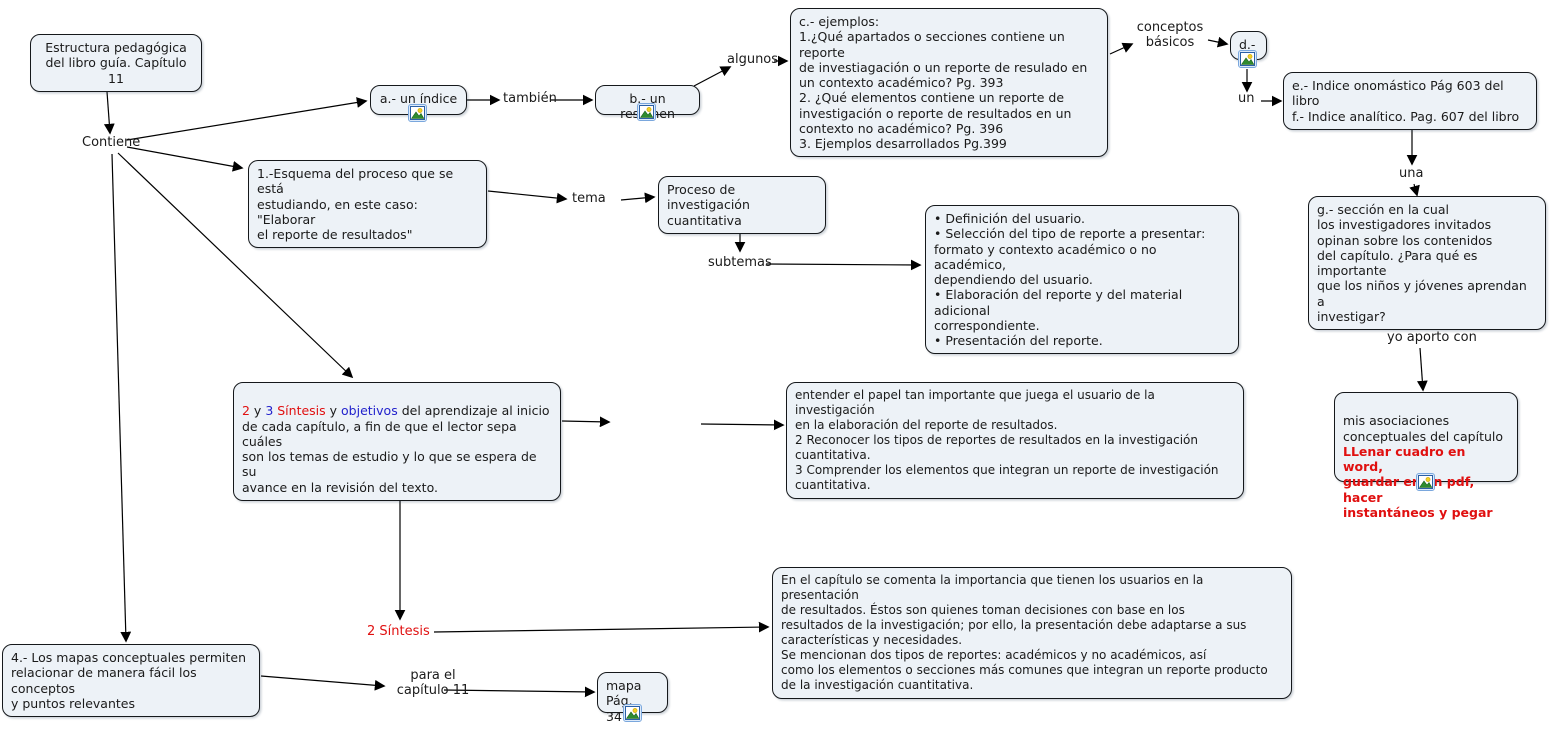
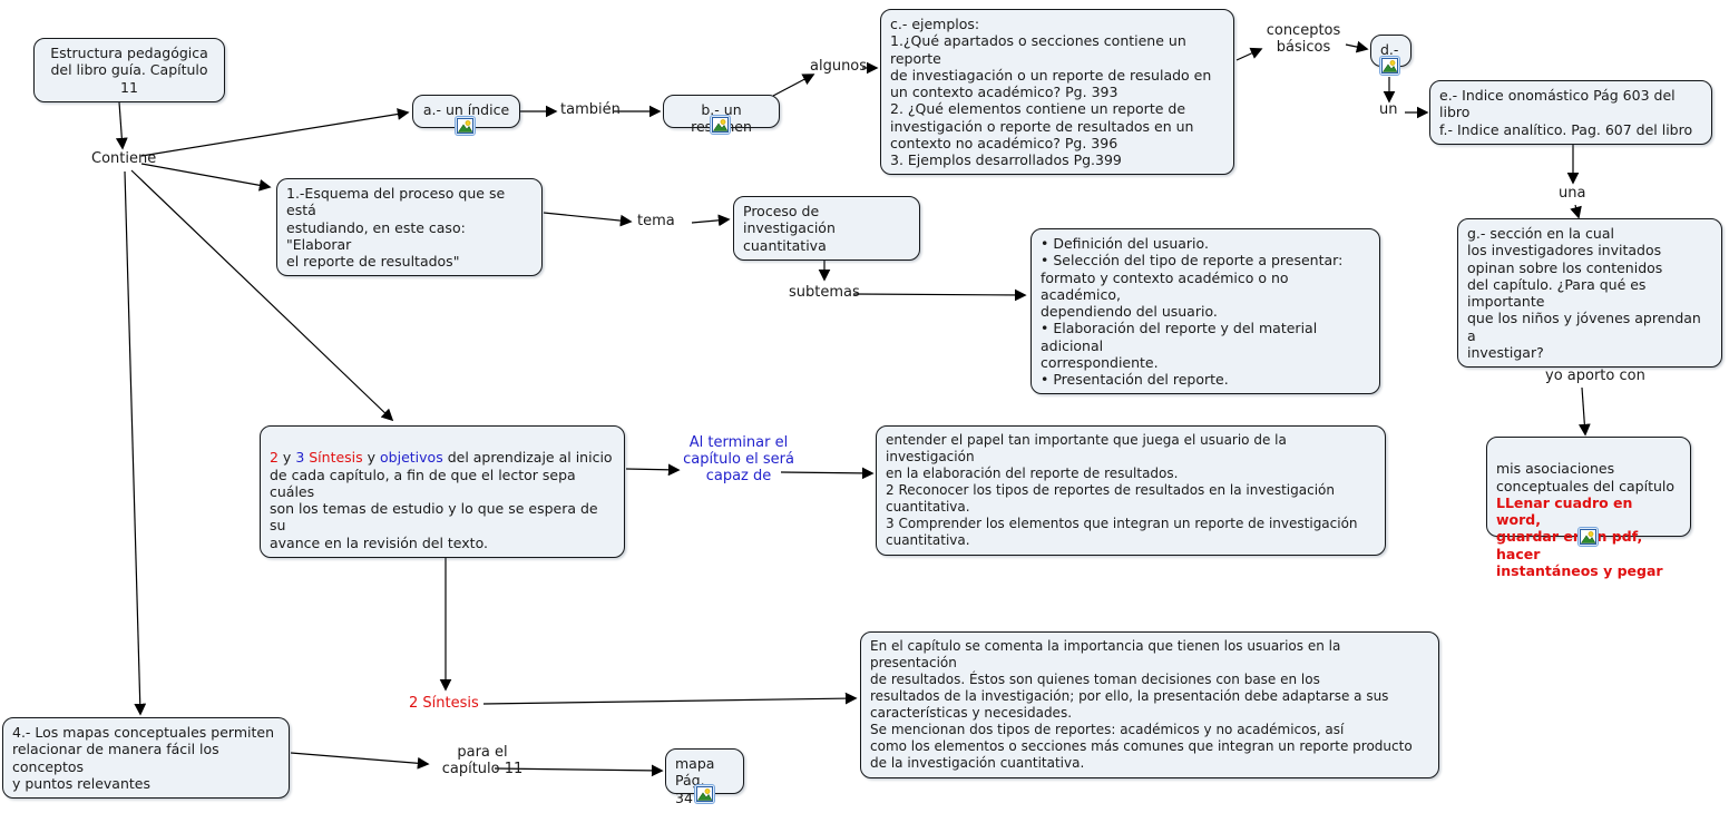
  Estructura pedagógica
  del libro guía. Capítulo 11
  a.- un índice
  b.- un resen
  c.- ejemplos:
  1.¿Qué apartados o secciones contiene un reporte
  de investiagación o un reporte de resulado en
  un contexto académico? Pg. 393
  2. ¿Qué elementos contiene un reporte de
  investigación o reporte de resultados en un
  contexto no académico? Pg. 396
  3. Ejemplos desarrollados Pg.399
  d.-
  e.- Indice onomástico Pág 603 del libro
  f.- Indice analítico. Pag. 607 del libro
  g.- sección en la cual
  los investigadores invitados
  opinan sobre los contenidos
  del capítulo. ¿Para qué es importante
  que los niños y jóvenes aprendan a
  investigar?
  mis asociaciones
  conceptuales del capítulo
  LLenar cuadro en word,
  guardar en pdf, hacer
  instantáneos y pegar
  1.-Esquema del proceso que se está
  estudiando, en este caso: "Elaborar
  el reporte de resultados"
  Proceso de investigación
  cuantitativa
  • Definición del usuario.
  • Selección del tipo de reporte a presentar:
  formato y contexto académico o no académico,
  dependiendo del usuario.
  • Elaboración del reporte y del material adicional
  correspondiente.
  • Presentación del reporte.
  2 y 3 Síntesis y objetivos del aprendizaje al inicio
  de cada capítulo, a fin de que el lector sepa cuáles
  son los temas de estudio y lo que se espera de su
  avance en la revisión del texto.
  entender el papel tan importante que juega el usuario de la investigación
  en la elaboración del reporte de resultados.
  2 Reconocer los tipos de reportes de resultados en la investigación
  cuantitativa.
  3 Comprender los elementos que integran un reporte de investigación
  cuantitativa.
  En el capítulo se comenta la importancia que tienen los usuarios en la presentación
  de resultados. Éstos son quienes toman decisiones con base en los
  resultados de la investigación; por ello, la presentación debe adaptarse a sus
  características y necesidades.
  Se mencionan dos tipos de reportes: académicos y no académicos, así
  como los elementos o secciones más comunes que integran un reporte producto
  de la investigación cuantitativa.
  4.- Los mapas conceptuales permiten
  relacionar de manera fácil los conceptos
  y puntos relevantes
  mapa
  Pág. 34
  Contiene
  también
  algunos
  conceptos
  básicos
  un
  una
  yo aporto con
  tema
  subtemas
+ Al terminar el
+ capítulo el será
+ capaz de
  2 Síntesis
  para el
  capítulo 11
